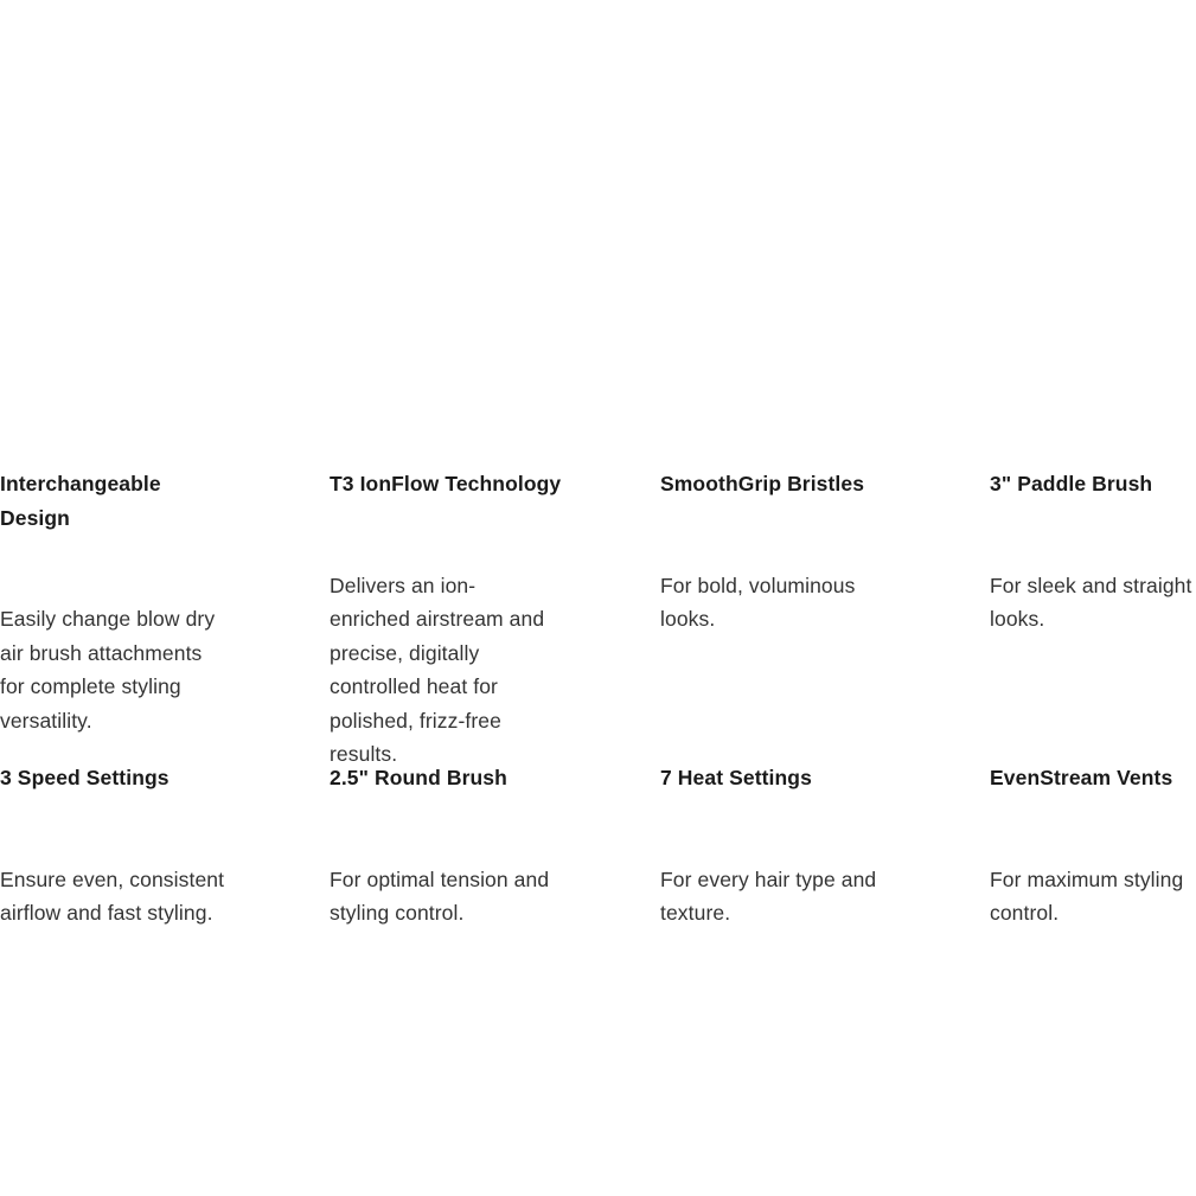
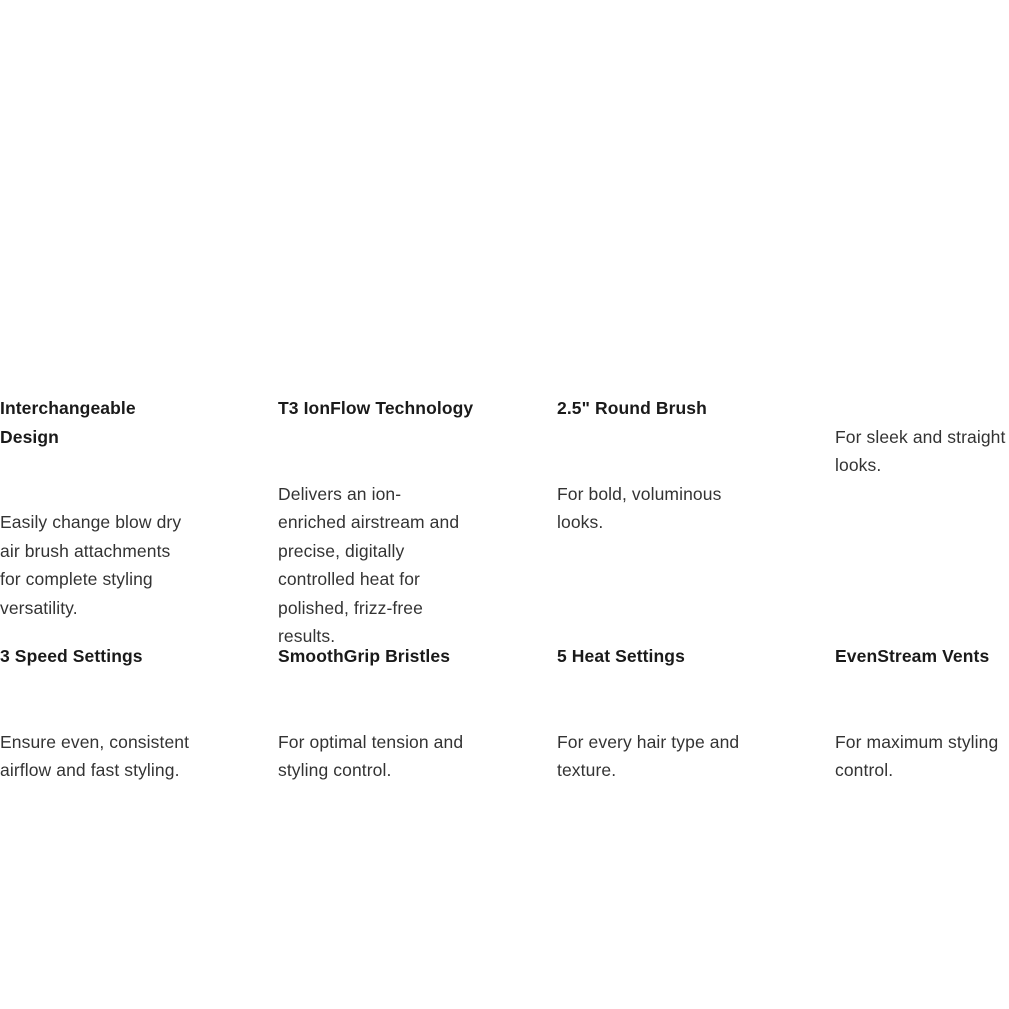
  Interchangeable
  Design
  Easily change blow dry
  air brush attachments
  for complete styling
  versatility.
  T3 IonFlow Technology
  Delivers an ion-
  enriched airstream and
  precise, digitally
  controlled heat for
  polished, frizz-free
  results.
- SmoothGrip Bristles
+ 2.5" Round Brush
  For bold, voluminous
  looks.
- 3" Paddle Brush
  For sleek and straight
  looks.
  3 Speed Settings
  Ensure even, consistent
  airflow and fast styling.
- 2.5" Round Brush
+ SmoothGrip Bristles
  For optimal tension and
  styling control.
- 7 Heat Settings
+ 5 Heat Settings
  For every hair type and
  texture.
  EvenStream Vents
  For maximum styling
  control.
